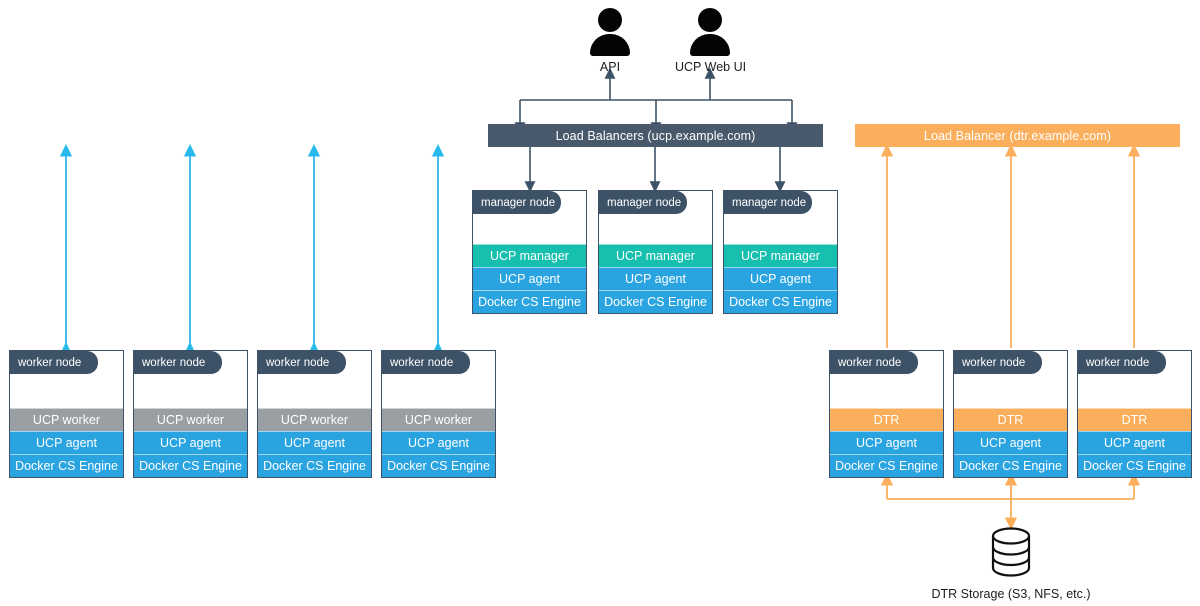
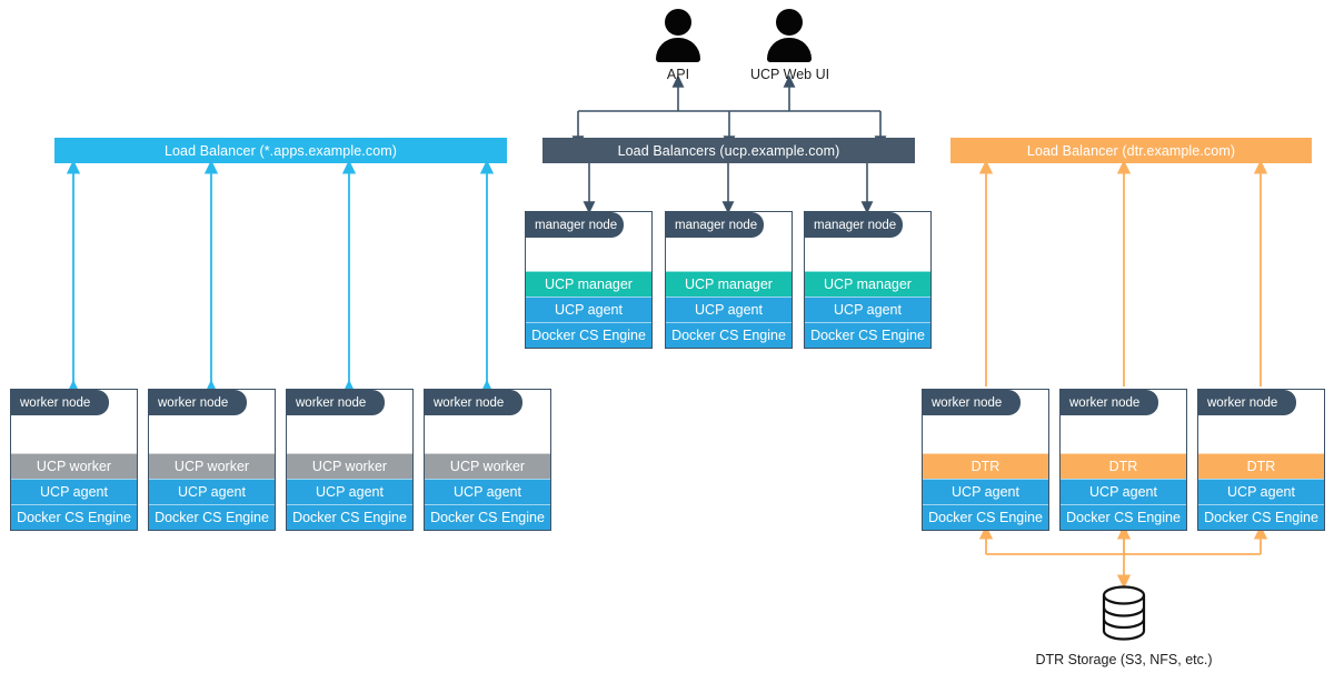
  API
  UCP Web UI
+ Load Balancer (*.apps.example.com)
  Load Balancers (ucp.example.com)
  Load Balancer (dtr.example.com)
  worker node
  UCP worker
  UCP agent
  Docker CS Engine
  worker node
  UCP worker
  UCP agent
  Docker CS Engine
  worker node
  UCP worker
  UCP agent
  Docker CS Engine
  worker node
  UCP worker
  UCP agent
  Docker CS Engine
  manager node
  UCP manager
  UCP agent
  Docker CS Engine
  manager node
  UCP manager
  UCP agent
  Docker CS Engine
  manager node
  UCP manager
  UCP agent
  Docker CS Engine
  worker node
  DTR
  UCP agent
  Docker CS Engine
  worker node
  DTR
  UCP agent
  Docker CS Engine
  worker node
  DTR
  UCP agent
  Docker CS Engine
  DTR Storage (S3, NFS, etc.)
